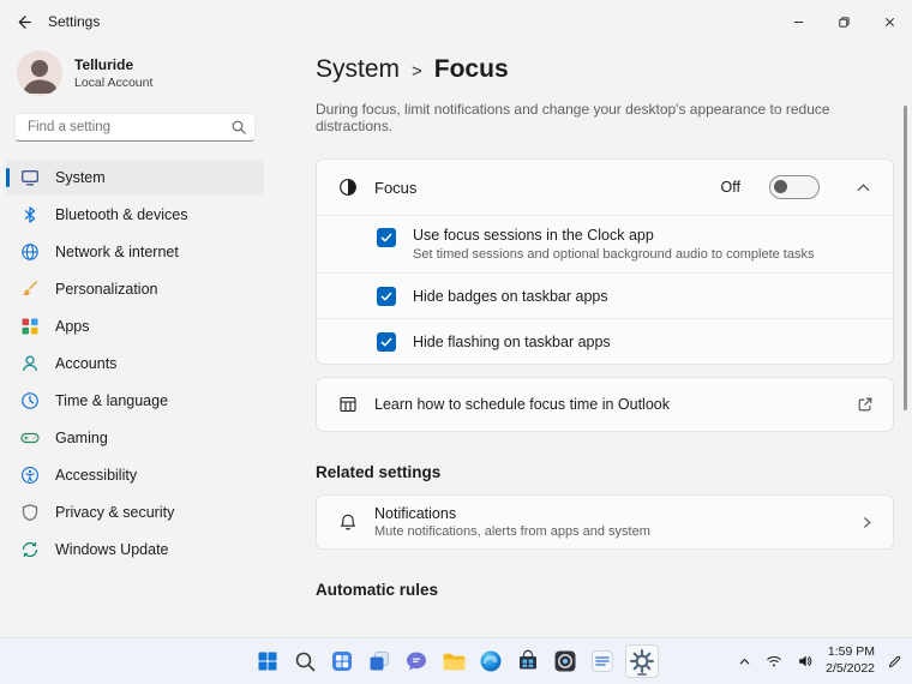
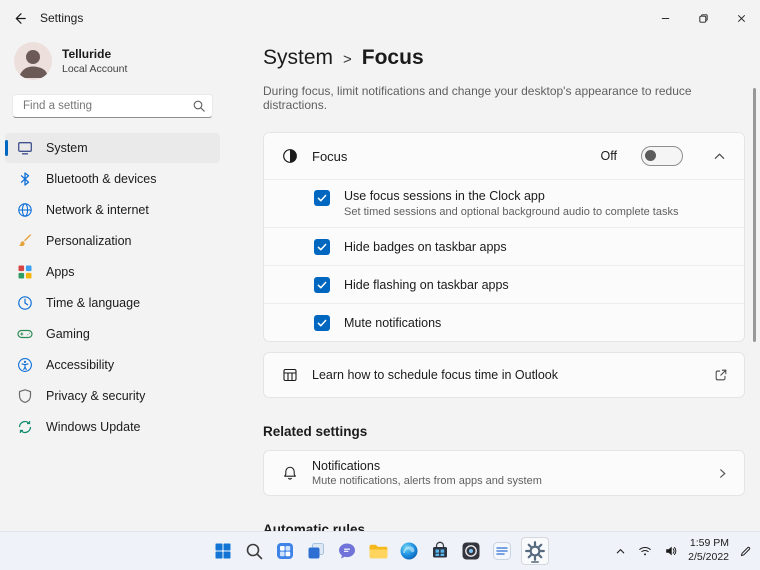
  Settings
  Telluride
  Local Account
  Find a setting
  System
  Bluetooth & devices
  Network & internet
  Personalization
  Apps
- Accounts
  Time & language
  Gaming
  Accessibility
  Privacy & security
  Windows Update
  System
  >
  Focus
  During focus, limit notifications and change your desktop's appearance to reduce distractions.
  Focus
  Off
  Use focus sessions in the Clock app
  Set timed sessions and optional background audio to complete tasks
  Hide badges on taskbar apps
  Hide flashing on taskbar apps
+ Mute notifications
  Learn how to schedule focus time in Outlook
  Related settings
  Notifications
  Mute notifications, alerts from apps and system
  Automatic rules
  1:59 PM
  2/5/2022
